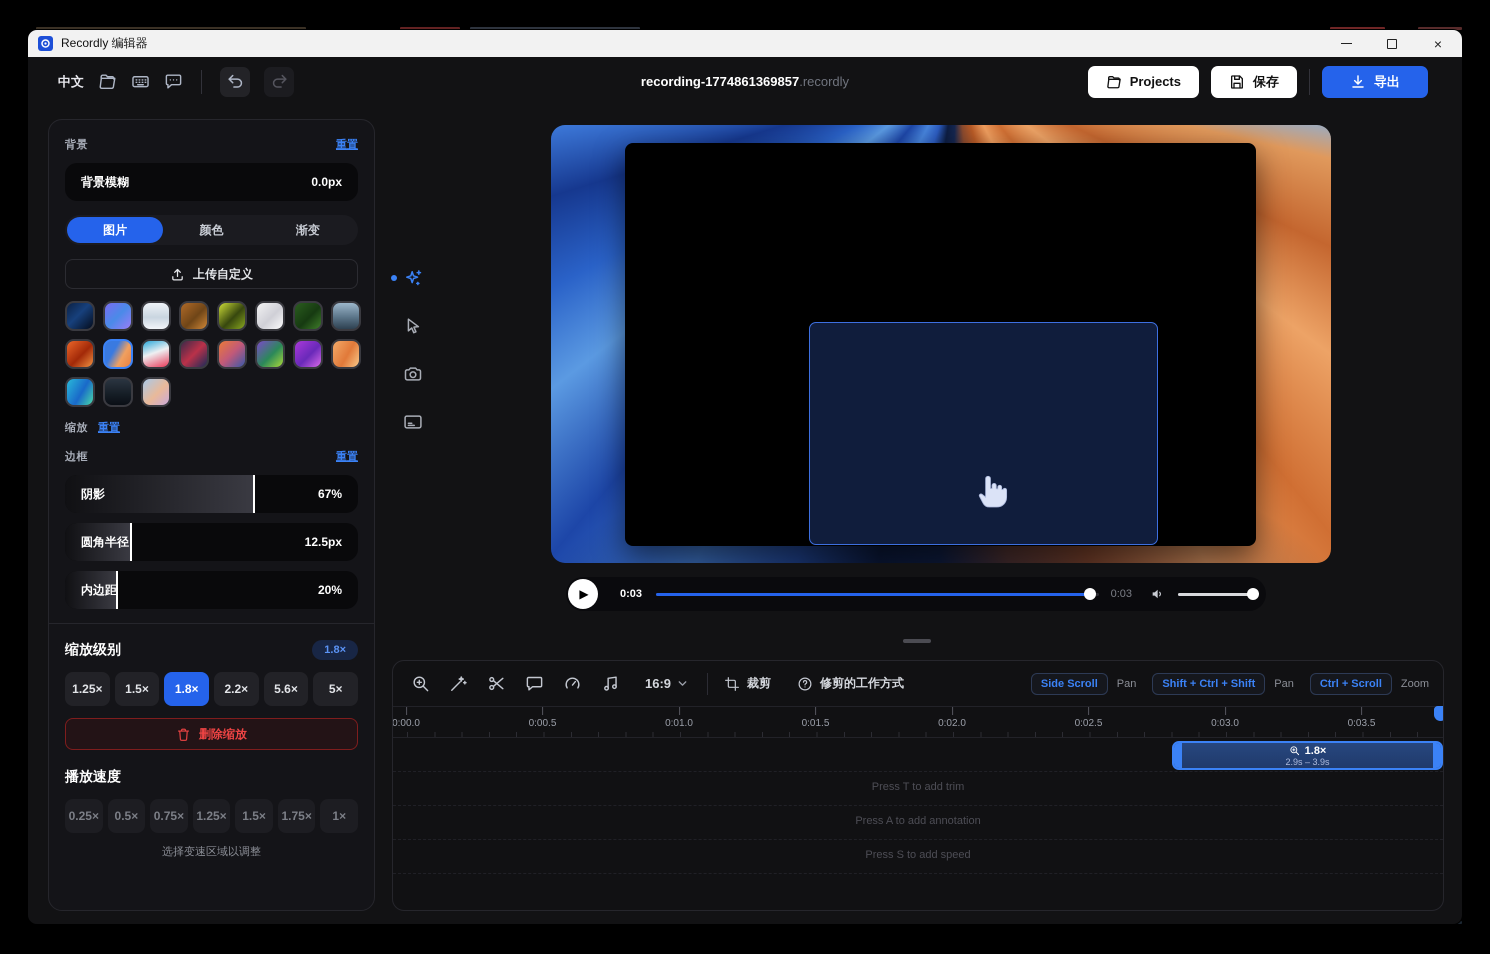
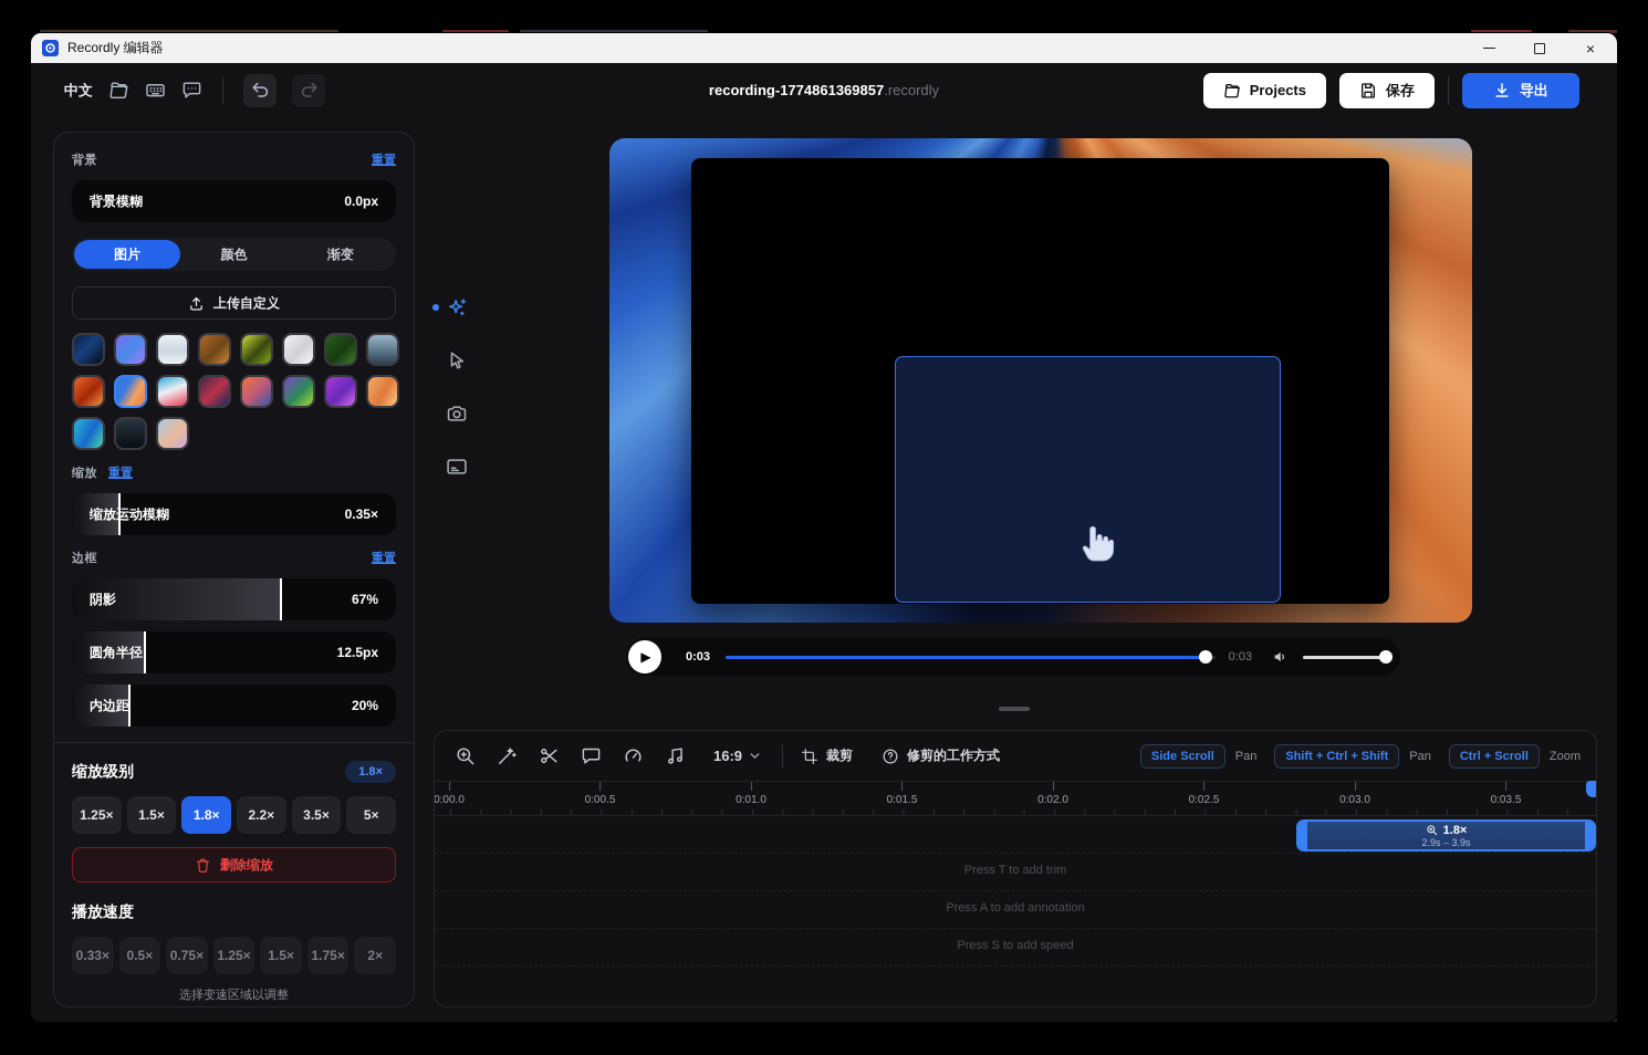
  Recordly 编辑器
  ×
  中文
  recording-1774861369857.recordly
  Projects
  保存
  导出
  背景
  重置
  背景模糊
  0.0px
  图片
  颜色
  渐变
  上传自定义
  缩放
  重置
+ 缩放运动模糊
+ 0.35×
  边框
  重置
  阴影
  67%
  圆角半径
  12.5px
  内边距
  20%
  缩放级别
  1.8×
  1.25×
  1.5×
  1.8×
  2.2×
- 5.6×
+ 3.5×
  5×
  删除缩放
  播放速度
- 0.25×
+ 0.33×
  0.5×
  0.75×
  1.25×
  1.5×
  1.75×
- 1×
+ 2×
  选择变速区域以调整
  ▶
  0:03
  0:03
  16:9
  裁剪
  修剪的工作方式
  Side Scroll
  Pan
  Shift + Ctrl + Shift
  Pan
  Ctrl + Scroll
  Zoom
  0:00.0
  0:00.5
  0:01.0
  0:01.5
  0:02.0
  0:02.5
  0:03.0
  0:03.5
  1.8×
  2.9s – 3.9s
  Press T to add trim
  Press A to add annotation
  Press S to add speed
